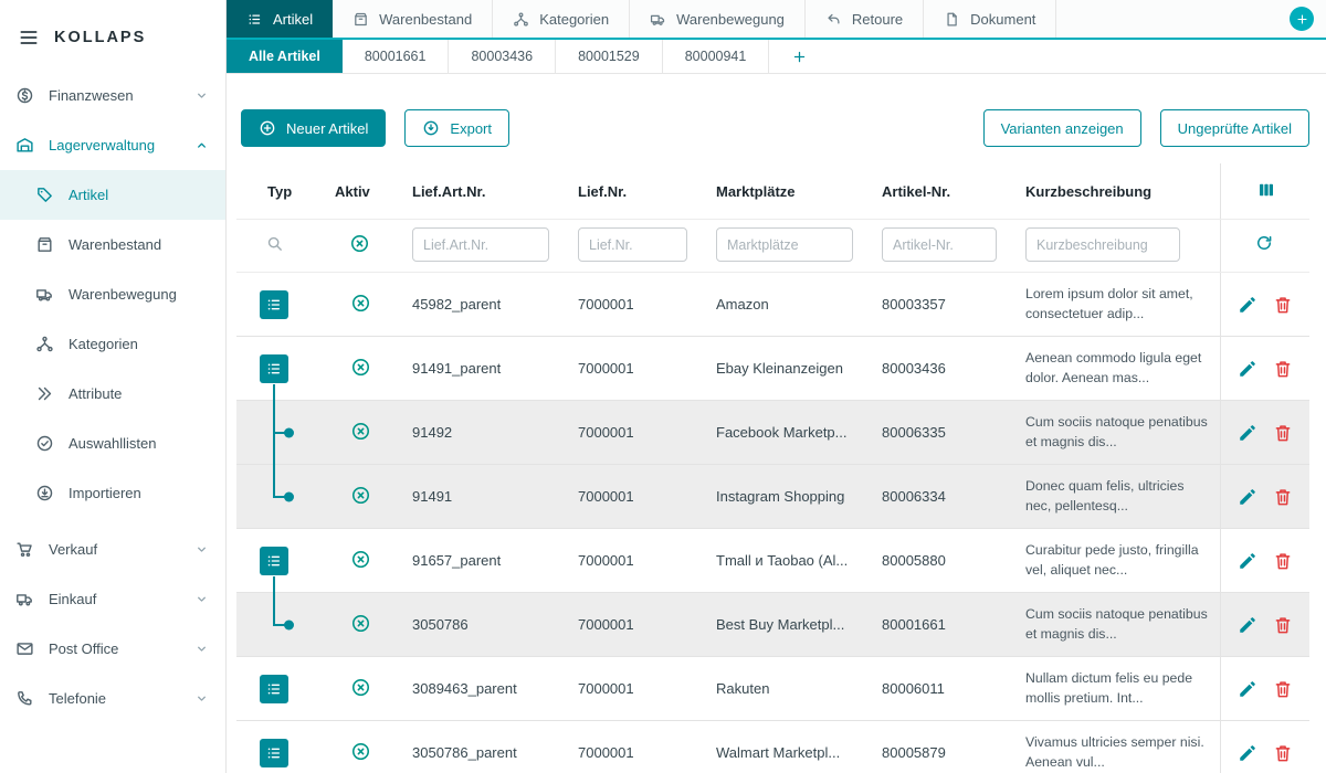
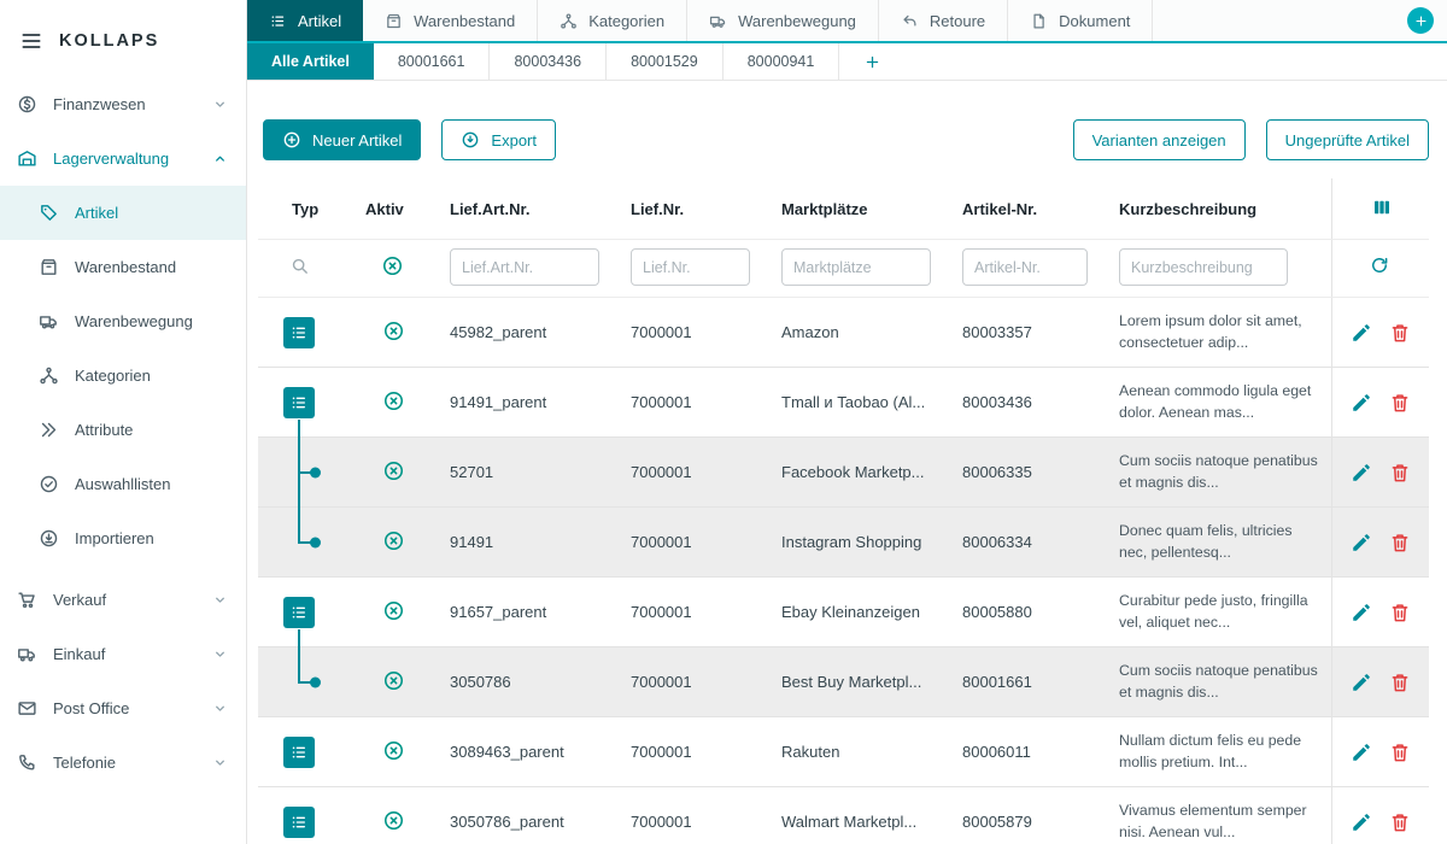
  KOLLAPS
  Finanzwesen
  Lagerverwaltung
  Artikel
  Warenbestand
  Warenbewegung
  Kategorien
  Attribute
  Auswahllisten
  Importieren
  Verkauf
  Einkauf
  Post Office
  Telefonie
  Artikel
  Warenbestand
  Kategorien
  Warenbewegung
  Retoure
  Dokument
  Alle Artikel
  80001661
  80003436
  80001529
  80000941
  Neuer Artikel
  Export
  Varianten anzeigen
  Ungeprüfte Artikel
  Typ	Aktiv	Lief.Art.Nr.	Lief.Nr.	Marktplätze	Artikel-Nr.	Kurzbeschreibung
  		Lief.Art.Nr.	Lief.Nr.	Marktplätze	Artikel-Nr.	Kurzbeschreibung
  		45982_parent	7000001	Amazon	80003357	Lorem ipsum dolor sit amet, consectetuer adip...
- 		91491_parent	7000001	Ebay Kleinanzeigen	80003436	Aenean commodo ligula eget dolor. Aenean mas...
+ 		91491_parent	7000001	Tmall и Taobao (Al...	80003436	Aenean commodo ligula eget dolor. Aenean mas...
- 		91492	7000001	Facebook Marketp...	80006335	Cum sociis natoque penatibus et magnis dis...
+ 		52701	7000001	Facebook Marketp...	80006335	Cum sociis natoque penatibus et magnis dis...
  		91491	7000001	Instagram Shopping	80006334	Donec quam felis, ultricies nec, pellentesq...
- 		91657_parent	7000001	Tmall и Taobao (Al...	80005880	Curabitur pede justo, fringilla vel, aliquet nec...
+ 		91657_parent	7000001	Ebay Kleinanzeigen	80005880	Curabitur pede justo, fringilla vel, aliquet nec...
  		3050786	7000001	Best Buy Marketpl...	80001661	Cum sociis natoque penatibus et magnis dis...
  		3089463_parent	7000001	Rakuten	80006011	Nullam dictum felis eu pede mollis pretium. Int...
- 		3050786_parent	7000001	Walmart Marketpl...	80005879	Vivamus ultricies semper nisi. Aenean vul...
+ 		3050786_parent	7000001	Walmart Marketpl...	80005879	Vivamus elementum semper nisi. Aenean vul...
